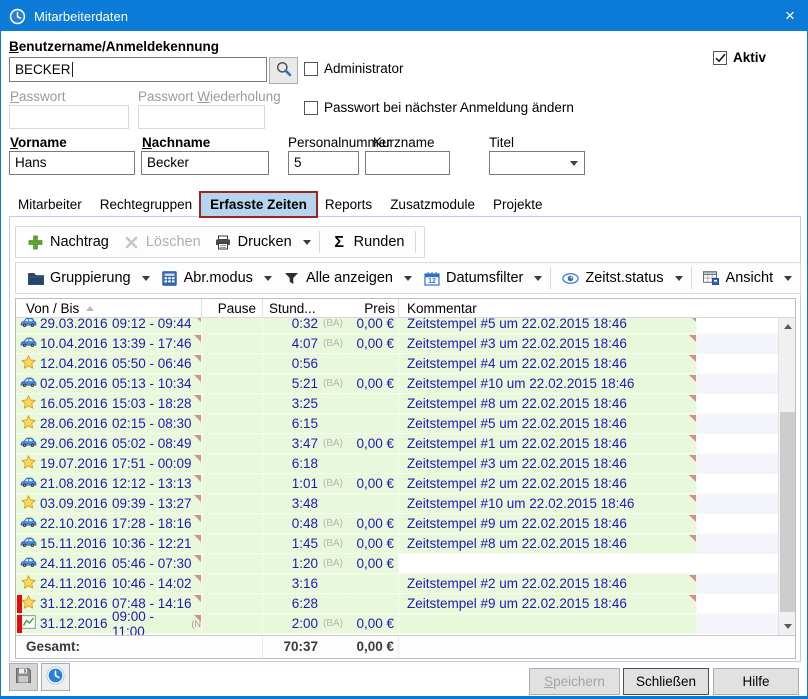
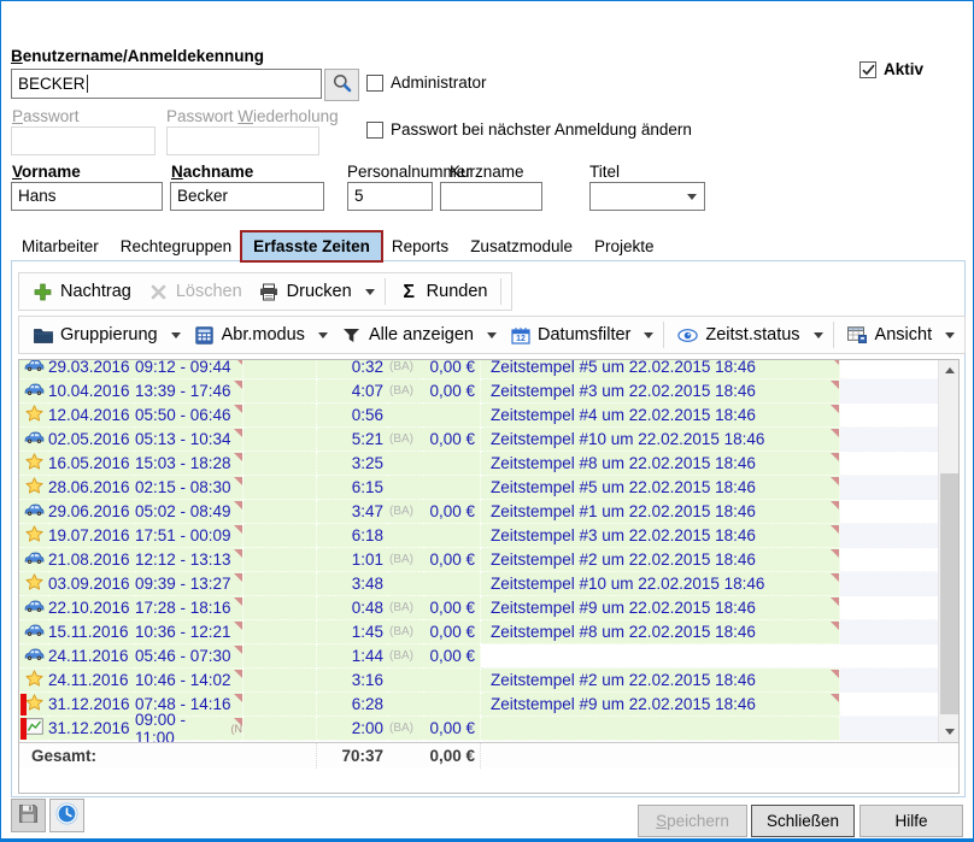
- Mitarbeiterdaten
- ×
  Benutzername/Anmeldekennung
  BECKER
  Administrator
  Aktiv
  Passwort
  Passwort Wiederholung
  Passwort bei nächster Anmeldung ändern
  Vorname
  Nachname
  Personalnummer
  Kurzname
  Titel
  Hans
  Becker
  5
  Mitarbeiter
  Rechtegruppen
  Erfasste Zeiten
  Reports
  Zusatzmodule
  Projekte
  Nachtrag
  Löschen
  Drucken
  Σ
  Runden
  Gruppierung
  Abr.modus
  Alle anzeigen
  Datumsfilter
  Zeitst.status
  Ansicht
- Von / Bis
- Pause
- Stund...
- Preis
- Kommentar
  29.03.2016
  09:12 - 09:44
  0:32
  (BA)
  0,00 €
  Zeitstempel #5 um 22.02.2015 18:46
  10.04.2016
  13:39 - 17:46
  4:07
  (BA)
  0,00 €
  Zeitstempel #3 um 22.02.2015 18:46
  12.04.2016
  05:50 - 06:46
  0:56
  Zeitstempel #4 um 22.02.2015 18:46
  02.05.2016
  05:13 - 10:34
  5:21
  (BA)
  0,00 €
  Zeitstempel #10 um 22.02.2015 18:46
  16.05.2016
  15:03 - 18:28
  3:25
  Zeitstempel #8 um 22.02.2015 18:46
  28.06.2016
  02:15 - 08:30
  6:15
  Zeitstempel #5 um 22.02.2015 18:46
  29.06.2016
  05:02 - 08:49
  3:47
  (BA)
  0,00 €
  Zeitstempel #1 um 22.02.2015 18:46
  19.07.2016
  17:51 - 00:09
  6:18
  Zeitstempel #3 um 22.02.2015 18:46
  21.08.2016
  12:12 - 13:13
  1:01
  (BA)
  0,00 €
  Zeitstempel #2 um 22.02.2015 18:46
  03.09.2016
  09:39 - 13:27
  3:48
  Zeitstempel #10 um 22.02.2015 18:46
  22.10.2016
  17:28 - 18:16
  0:48
  (BA)
  0,00 €
  Zeitstempel #9 um 22.02.2015 18:46
  15.11.2016
  10:36 - 12:21
  1:45
  (BA)
  0,00 €
  Zeitstempel #8 um 22.02.2015 18:46
  24.11.2016
  05:46 - 07:30
- 1:20
+ 1:44
  (BA)
  0,00 €
  24.11.2016
  10:46 - 14:02
  3:16
  Zeitstempel #2 um 22.02.2015 18:46
  31.12.2016
  07:48 - 14:16
  6:28
  Zeitstempel #9 um 22.02.2015 18:46
  31.12.2016
  09:00 - 11:00
  (N
  2:00
  (BA)
  0,00 €
  Gesamt:
  70:37
  0,00 €
  Speichern
  Schließen
  Hilfe
